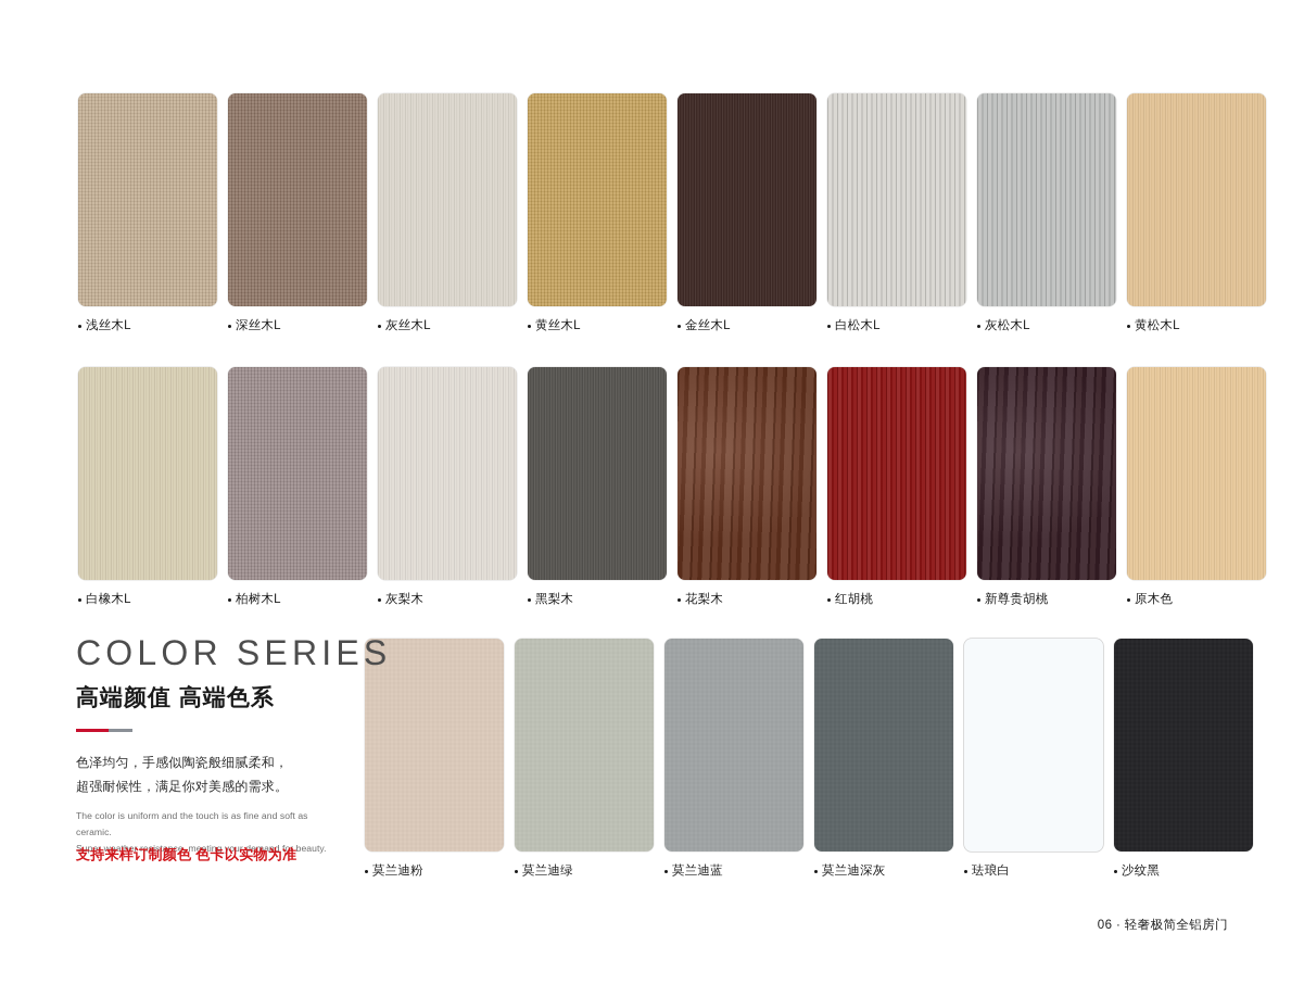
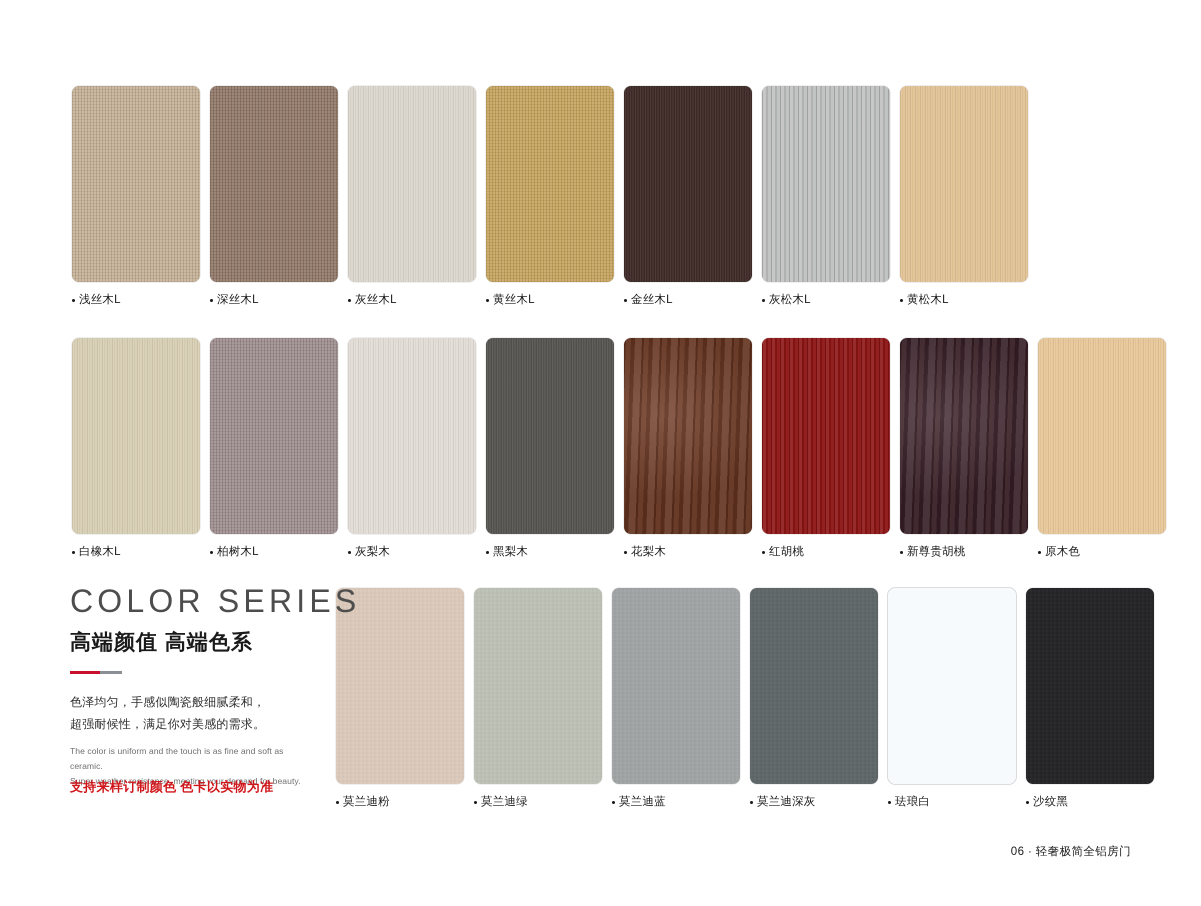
  浅丝木L
  深丝木L
  灰丝木L
  黄丝木L
  金丝木L
- 白松木L
  灰松木L
  黄松木L
  白橡木L
  柏树木L
  灰梨木
  黑梨木
  花梨木
  红胡桃
  新尊贵胡桃
  原木色
  莫兰迪粉
  莫兰迪绿
  莫兰迪蓝
  莫兰迪深灰
  珐琅白
  沙纹黑
  COLOR SERIES
  高端颜值 高端色系
  色泽均匀，手感似陶瓷般细腻柔和，
  超强耐候性，满足你对美感的需求。
  The color is uniform and the touch is as fine and soft as ceramic.
  Super weather resistance, meeting your demand for beauty.
  支持来样订制颜色 色卡以实物为准
  06 · 轻奢极简全铝房门
